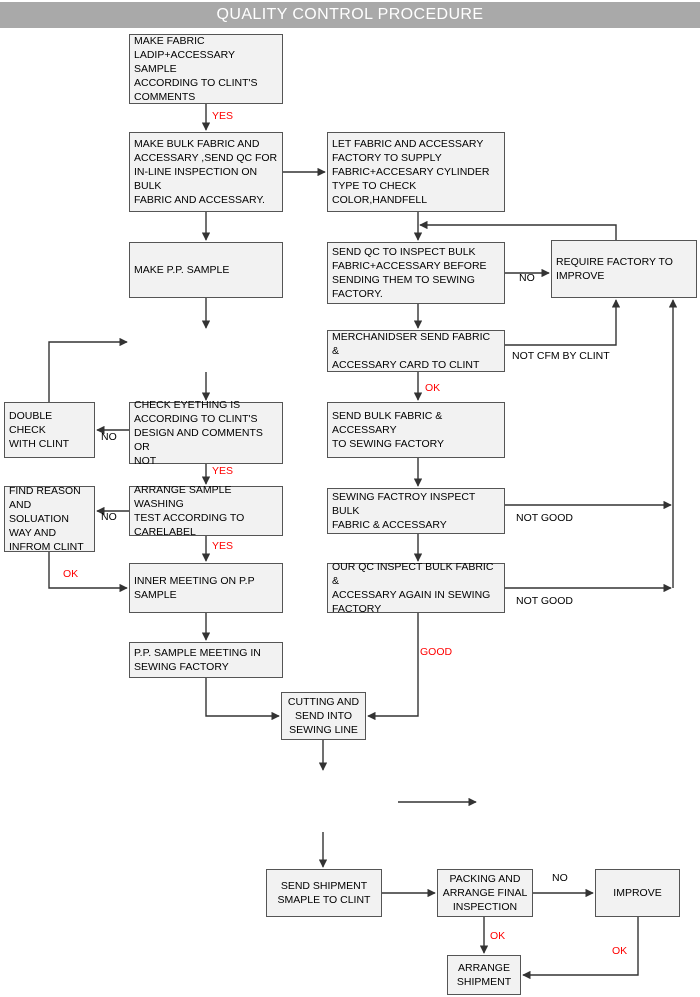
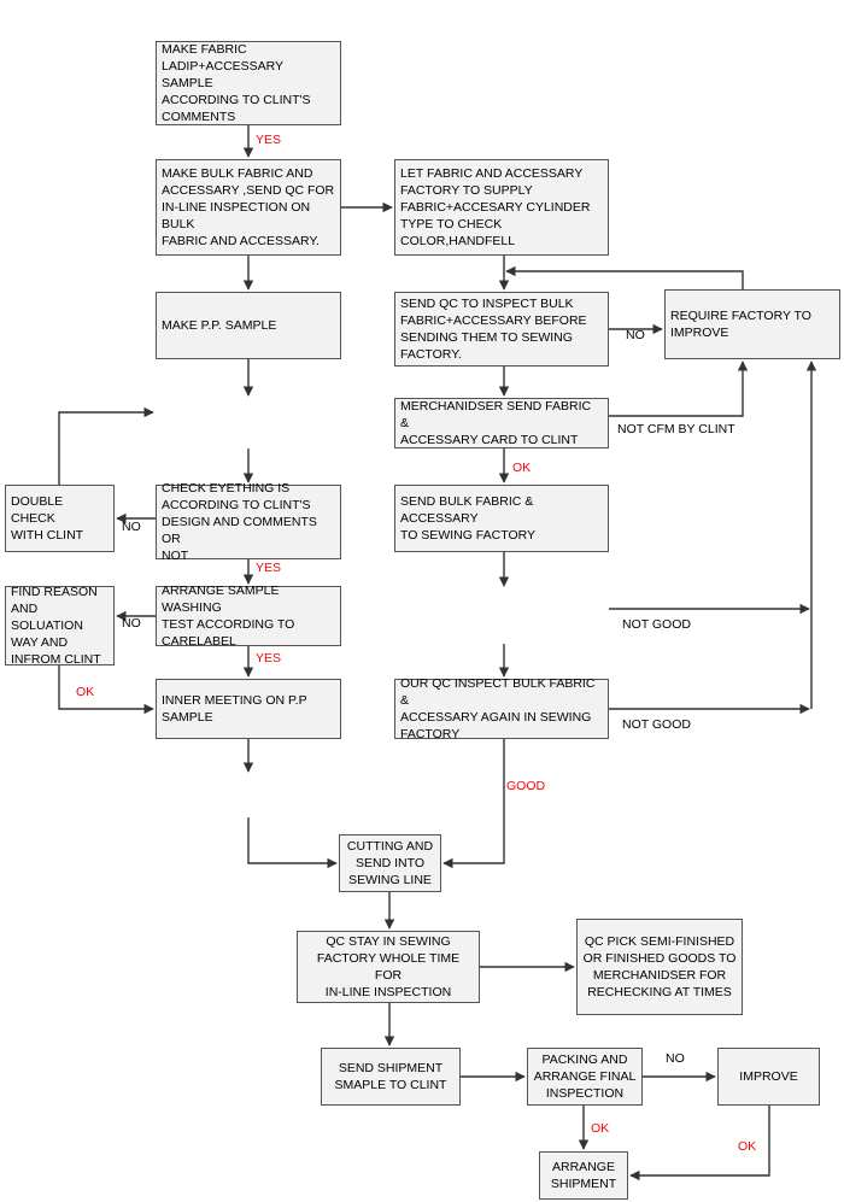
- QUALITY CONTROL PROCEDURE
  MAKE FABRIC
  LADIP+ACCESSARY SAMPLE
  ACCORDING TO CLINT'S
  COMMENTS
  MAKE BULK FABRIC AND
  ACCESSARY ,SEND QC FOR
  IN-LINE INSPECTION ON BULK
  FABRIC AND ACCESSARY.
  MAKE P.P. SAMPLE
  CHECK EYETHING IS
  ACCORDING TO CLINT'S
  DESIGN AND COMMENTS OR
  NOT
  DOUBLE CHECK
  WITH CLINT
  ARRANGE SAMPLE WASHING
  TEST ACCORDING TO
  CARELABEL
  FIND REASON
  AND SOLUATION
  WAY AND
  INFROM CLINT
  INNER MEETING ON P.P
  SAMPLE
- P.P. SAMPLE MEETING IN
- SEWING FACTORY
  LET FABRIC AND ACCESSARY
  FACTORY TO SUPPLY
  FABRIC+ACCESARY CYLINDER
  TYPE TO CHECK COLOR,HANDFELL
  SEND QC TO INSPECT BULK
  FABRIC+ACCESSARY BEFORE
  SENDING THEM TO SEWING
  FACTORY.
  MERCHANIDSER SEND FABRIC &
  ACCESSARY CARD TO CLINT
  SEND BULK FABRIC & ACCESSARY
  TO SEWING FACTORY
- SEWING FACTROY INSPECT BULK
- FABRIC & ACCESSARY
  OUR QC INSPECT BULK FABRIC &
  ACCESSARY AGAIN IN SEWING
  FACTORY
  REQUIRE FACTORY TO
  IMPROVE
  CUTTING AND
  SEND INTO
  SEWING LINE
+ QC STAY IN SEWING
+ FACTORY WHOLE TIME FOR
+ IN-LINE INSPECTION
+ QC PICK SEMI-FINISHED
+ OR FINISHED GOODS TO
+ MERCHANIDSER FOR
+ RECHECKING AT TIMES
  SEND SHIPMENT
  SMAPLE TO CLINT
  PACKING AND
  ARRANGE FINAL
  INSPECTION
  IMPROVE
  ARRANGE
  SHIPMENT
  YES
  YES
  YES
  NO
  NO
  OK
  NO
  NOT CFM BY CLINT
  OK
  NOT GOOD
  NOT GOOD
  GOOD
  NO
  OK
  OK
